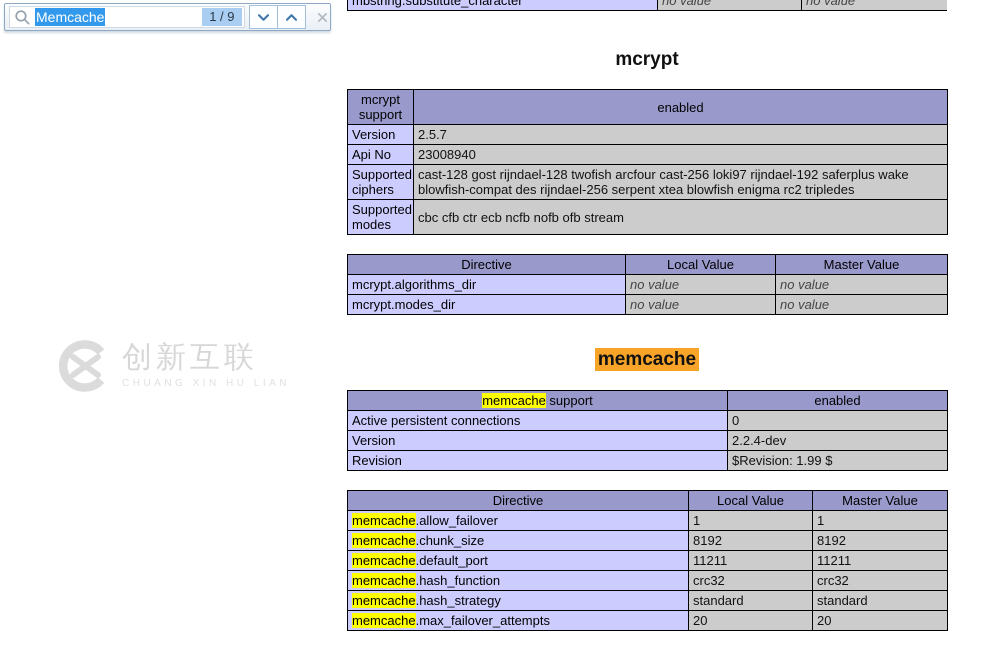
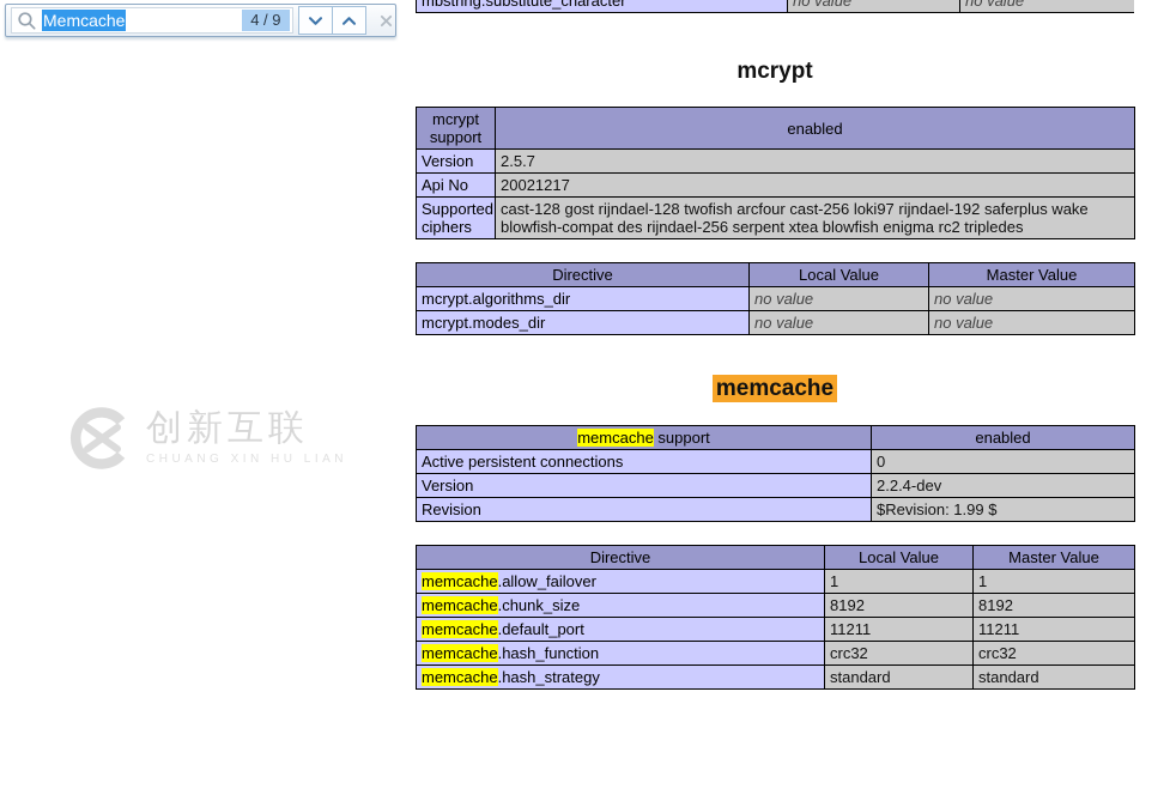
  mbstring.substitute_character	no value	no value
  mcrypt
  mcrypt support	enabled
  Version	2.5.7
- Api No	23008940
+ Api No	20021217
  Supported ciphers	cast-128 gost rijndael-128 twofish arcfour cast-256 loki97 rijndael-192 saferplus wake blowfish-compat des rijndael-256 serpent xtea blowfish enigma rc2 tripledes
- Supported modes	cbc cfb ctr ecb ncfb nofb ofb stream
  Directive	Local Value	Master Value
  mcrypt.algorithms_dir	no value	no value
  mcrypt.modes_dir	no value	no value
  memcache
  memcache support	enabled
  Active persistent connections	0
  Version	2.2.4-dev
  Revision	$Revision: 1.99 $
  Directive	Local Value	Master Value
  memcache.allow_failover	1	1
  memcache.chunk_size	8192	8192
  memcache.default_port	11211	11211
  memcache.hash_function	crc32	crc32
  memcache.hash_strategy	standard	standard
- memcache.max_failover_attempts	20	20
  Memcache
- 1 / 9
+ 4 / 9
  创新互联
  CHUANG XIN HU LIAN
